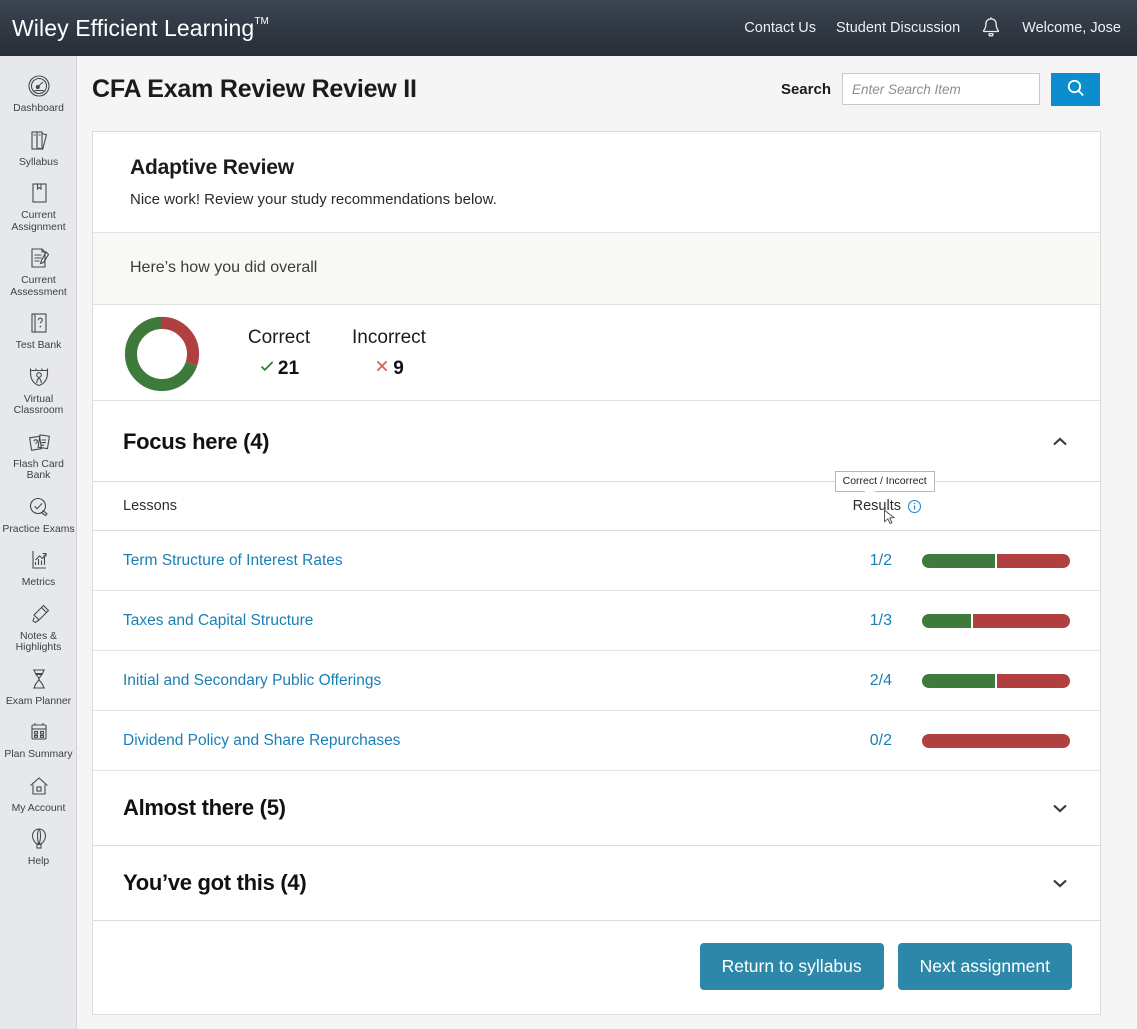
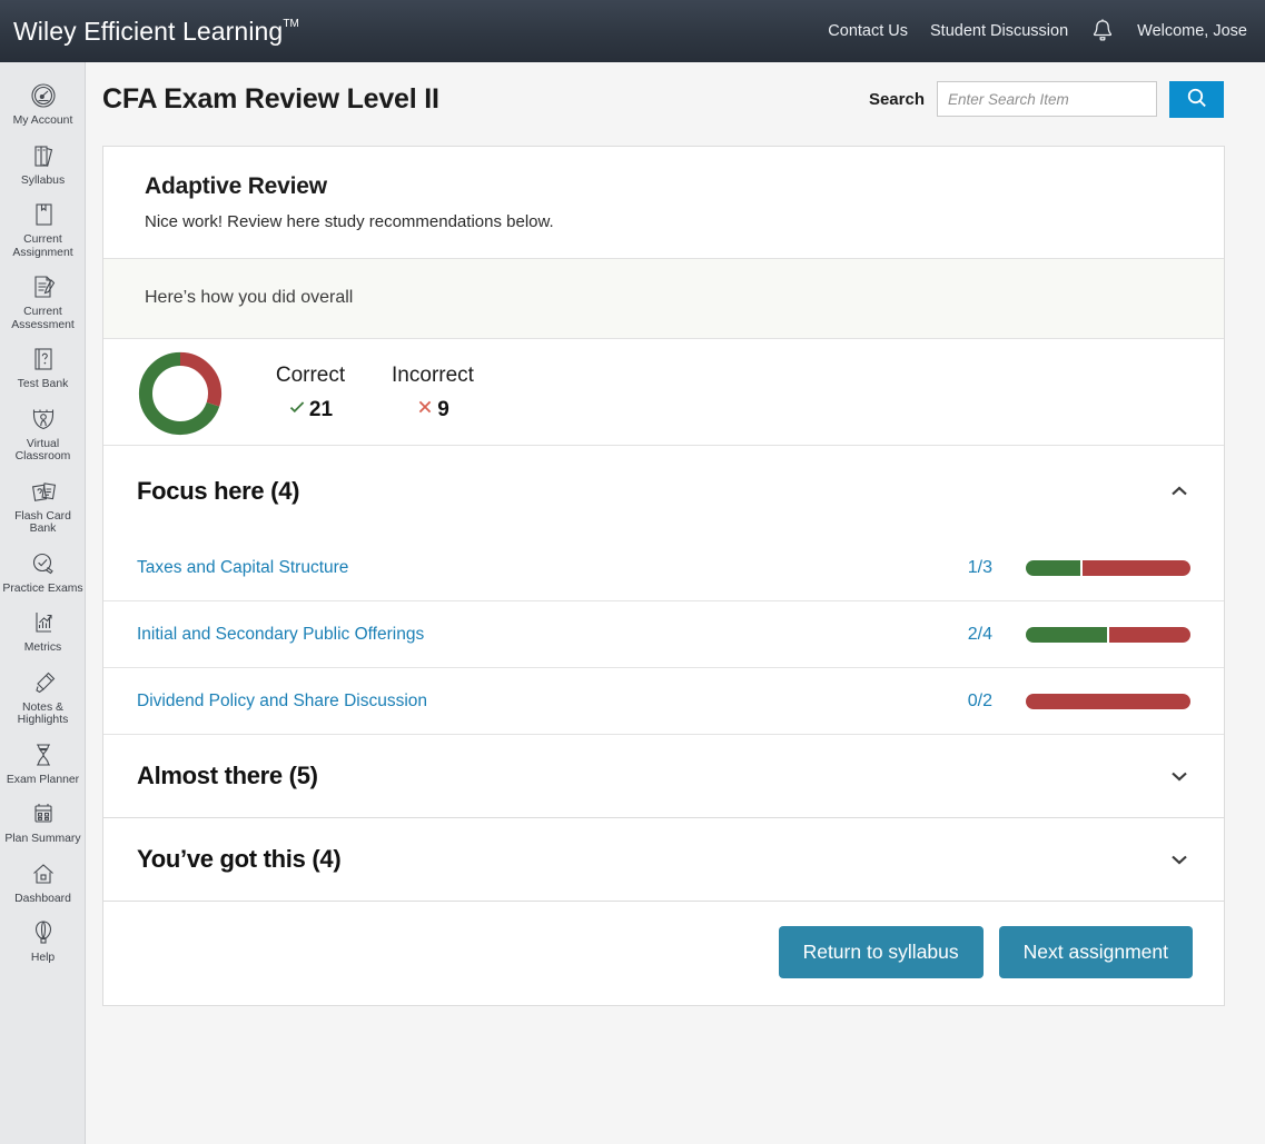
  Wiley Efficient LearningTM
  Contact Us
  Student Discussion
  Welcome, Jose
- Dashboard
+ My Account
  Syllabus
  Current
  Assignment
  Current
  Assessment
  Test Bank
  Virtual
  Classroom
  Flash Card
  Bank
  Practice Exams
  Metrics
  Notes &
  Highlights
  Exam Planner
  Plan Summary
- My Account
+ Dashboard
  Help
- CFA Exam Review Review II
+ CFA Exam Review Level II
  Search
  Enter Search Item
  Adaptive Review
- Nice work! Review your study recommendations below.
+ Nice work! Review here study recommendations below.
  Here’s how you did overall
  Correct
  21
  Incorrect
  9
  Focus here (4)
- Lessons
- Results
- Correct / Incorrect
- Term Structure of Interest Rates
- 1/2
  Taxes and Capital Structure
  1/3
  Initial and Secondary Public Offerings
  2/4
- Dividend Policy and Share Repurchases
+ Dividend Policy and Share Discussion
  0/2
  Almost there (5)
  You’ve got this (4)
  Return to syllabus
  Next assignment
